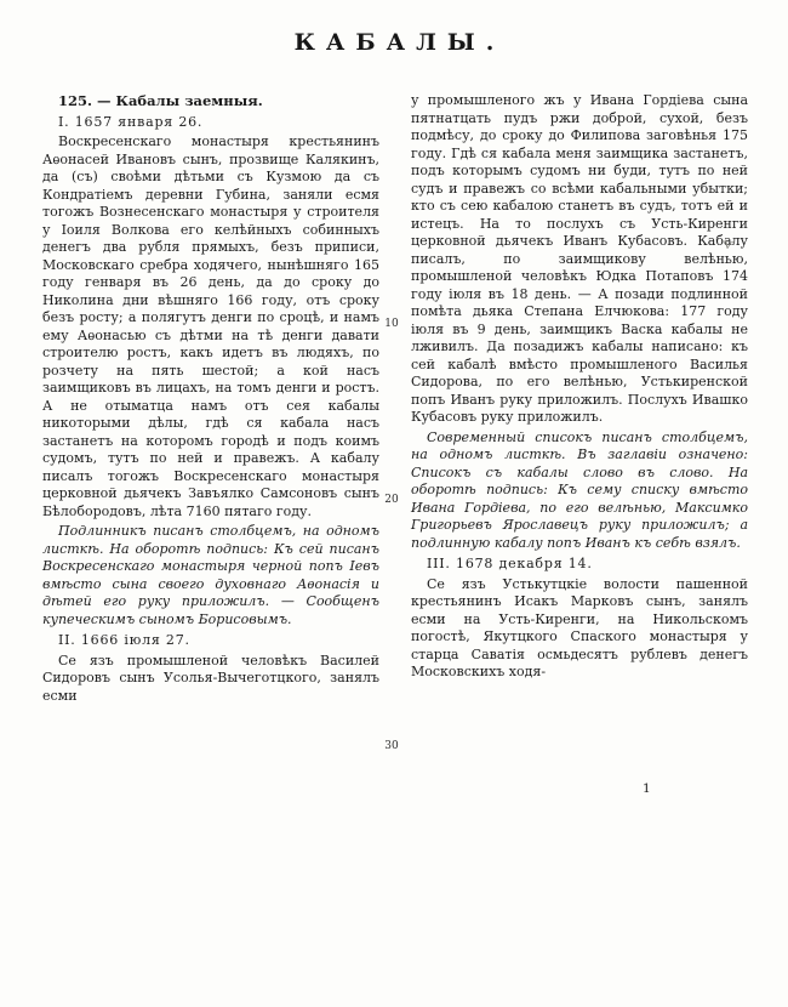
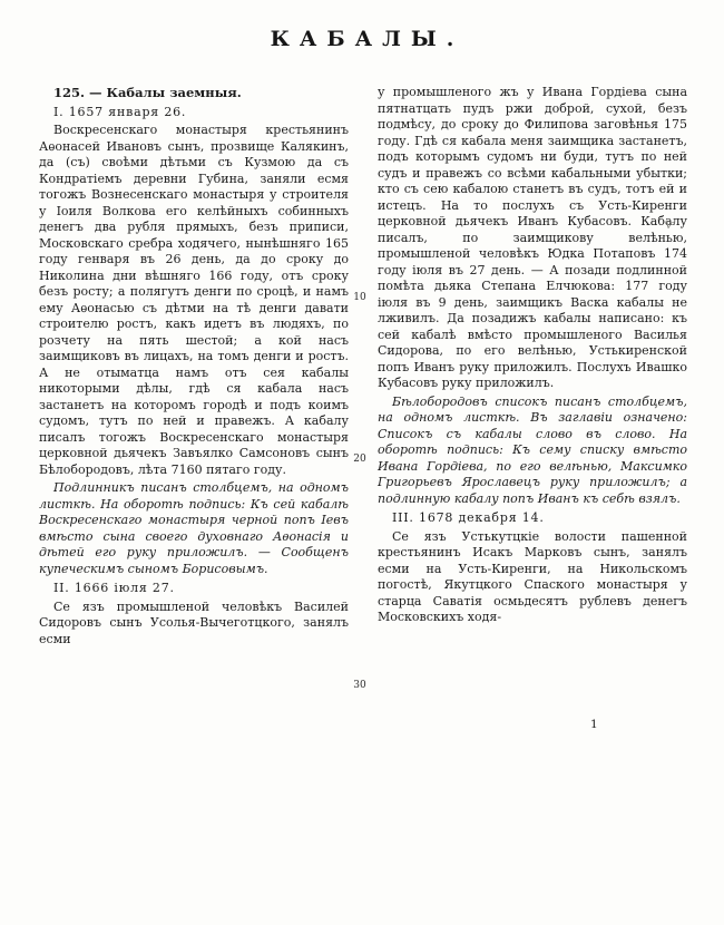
  КАБАЛЫ.
  125. — Кабалы заемныя.
  I. 1657 января 26.
  Воскресенскаго монастыря крестьянинъ Аѳонасей Ивановъ сынъ, прозвище Калякинъ, да (съ) своѣми дѣтьми съ Кузмою да съ Кондратіемъ деревни Губина, заняли есмя тогожъ Вознесенскаго монастыря у строителя у Іоиля Волкова его келѣйныхъ собинныхъ денегъ два рубля прямыхъ, безъ приписи, Московскаго сребра ходячего, нынѣшняго 165 году генваря въ 26 день, да до сроку до Николина дни вѣшняго 166 году, отъ сроку безъ росту; а полягутъ денги по сроцѣ, и намъ ему Аѳонасью съ дѣтми на тѣ денги давати строителю ростъ, какъ идетъ въ людяхъ, по розчету на пять шестой; а кой насъ заимщиковъ въ лицахъ, на томъ денги и ростъ. А не отыматца намъ отъ сея кабалы никоторыми дѣлы, гдѣ ся кабала насъ застанетъ на которомъ городѣ и подъ коимъ судомъ, тутъ по ней и правежъ. А кабалу писалъ тогожъ Воскресенскаго монастыря церковной дьячекъ Завъялко Самсоновъ сынъ Бѣлобородовъ, лѣта 7160 пятаго году.
- Подлинникъ писанъ столбцемъ, на одномъ листкѣ. На оборотѣ подпись: Къ сей писанъ Воскресенскаго монастыря черной попъ Іевъ вмѣсто сына своего духовнаго Аѳонасія и дѣтей его руку приложилъ. — Сообщенъ купеческимъ сыномъ Борисовымъ.
+ Подлинникъ писанъ столбцемъ, на одномъ листкѣ. На оборотѣ подпись: Къ сей кабалѣ Воскресенскаго монастыря черной попъ Іевъ вмѣсто сына своего духовнаго Аѳонасія и дѣтей его руку приложилъ. — Сообщенъ купеческимъ сыномъ Борисовымъ.
  II. 1666 іюля 27.
  Се язъ промышленой человѣкъ Василей Сидоровъ сынъ Усолья-Вычеготцкого, занялъ есми
- у промышленого жъ у Ивана Гордіева сына пятнатцать пудъ ржи доброй, сухой, безъ подмѣсу, до сроку до Филипова заговѣнья 175 году. Гдѣ ся кабала меня заимщика застанетъ, подъ которымъ судомъ ни буди, тутъ по ней судъ и правежъ со всѣми кабальными убытки; кто съ сею кабалою станетъ въ судъ, тотъ ей и истецъ. На то послухъ съ Усть-Киренги церковной дьячекъ Иванъ Кубасовъ. Кабалу писалъ, по заимщикову велѣнью, промышленой человѣкъ Юдка Потаповъ 174 году іюля въ 18 день. — А позади подлинной помѣта дьяка Степана Елчюкова: 177 году іюля въ 9 день, заимщикъ Васка кабалы не лживилъ. Да позадижъ кабалы написано: къ сей кабалѣ вмѣсто промышленого Василья Сидорова, по его велѣнью, Устькиренской попъ Иванъ руку приложилъ. Послухъ Ивашко Кубасовъ руку приложилъ.
+ у промышленого жъ у Ивана Гордіева сына пятнатцать пудъ ржи доброй, сухой, безъ подмѣсу, до сроку до Филипова заговѣнья 175 году. Гдѣ ся кабала меня заимщика застанетъ, подъ которымъ судомъ ни буди, тутъ по ней судъ и правежъ со всѣми кабальными убытки; кто съ сею кабалою станетъ въ судъ, тотъ ей и истецъ. На то послухъ съ Усть-Киренги церковной дьячекъ Иванъ Кубасовъ. Кабалу писалъ, по заимщикову велѣнью, промышленой человѣкъ Юдка Потаповъ 174 году іюля въ 27 день. — А позади подлинной помѣта дьяка Степана Елчюкова: 177 году іюля въ 9 день, заимщикъ Васка кабалы не лживилъ. Да позадижъ кабалы написано: къ сей кабалѣ вмѣсто промышленого Василья Сидорова, по его велѣнью, Устькиренской попъ Иванъ руку приложилъ. Послухъ Ивашко Кубасовъ руку приложилъ.
- Современный списокъ писанъ столбцемъ, на одномъ листкѣ. Въ заглавіи означено: Списокъ съ кабалы слово въ слово. На оборотѣ подпись: Къ сему списку вмѣсто Ивана Гордіева, по его велѣнью, Максимко Григорьевъ Ярославецъ руку приложилъ; а подлинную кабалу попъ Иванъ къ себѣ взялъ.
+ Бѣлобородовъ списокъ писанъ столбцемъ, на одномъ листкѣ. Въ заглавіи означено: Списокъ съ кабалы слово въ слово. На оборотѣ подпись: Къ сему списку вмѣсто Ивана Гордіева, по его велѣнью, Максимко Григорьевъ Ярославецъ руку приложилъ; а подлинную кабалу попъ Иванъ къ себѣ взялъ.
  III. 1678 декабря 14.
  Се язъ Устькутцкіе волости пашенной крестьянинъ Исакъ Марковъ сынъ, занялъ есми на Усть-Киренги, на Никольскомъ погостѣ, Якутцкого Спаского монастыря у старца Саватія осмьдесятъ рублевъ денегъ Московскихъ ходя-
  10
  20
  30
  1
